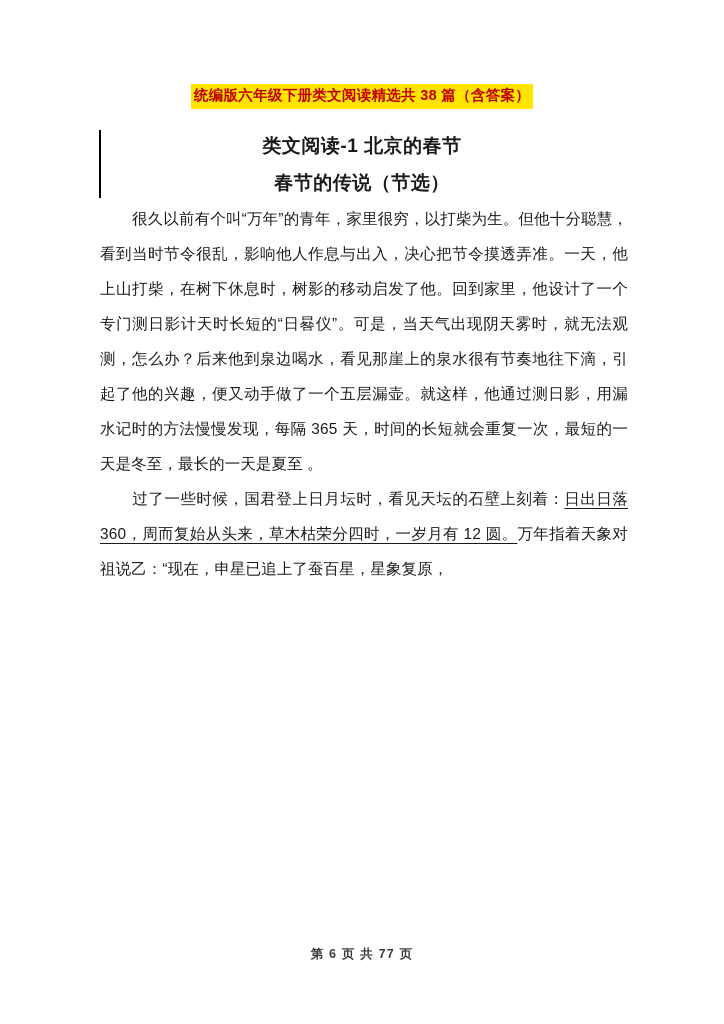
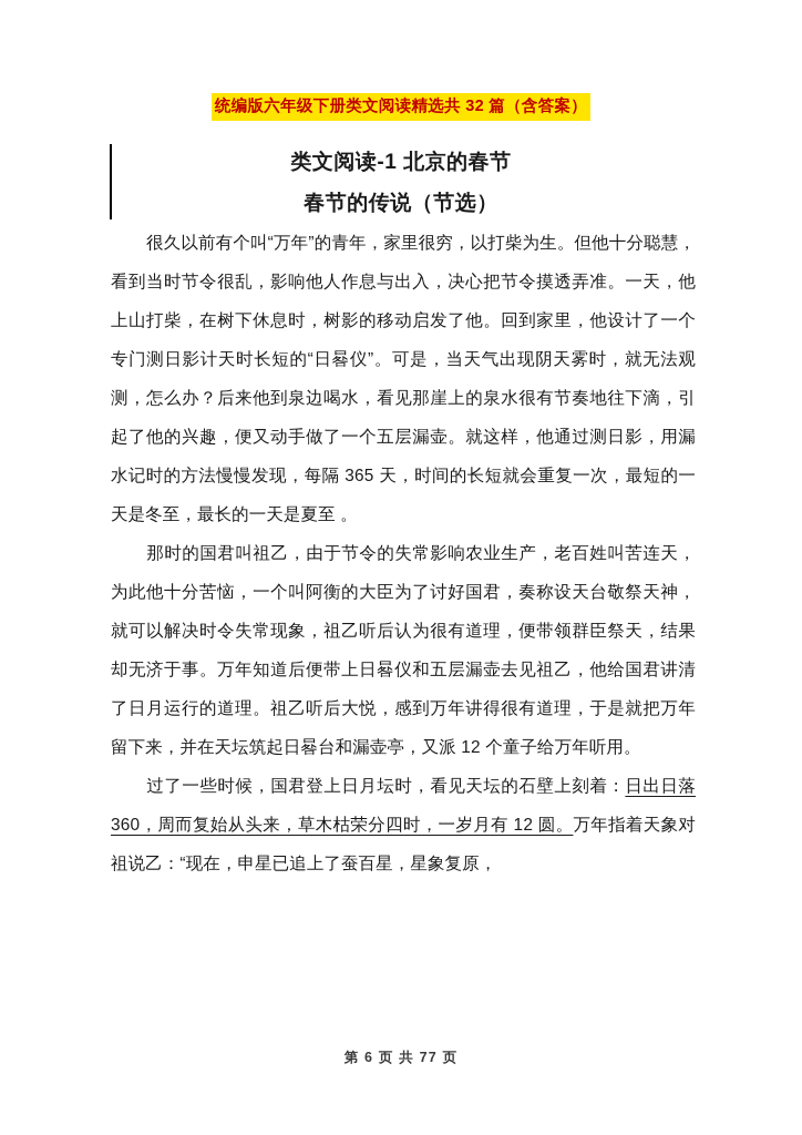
- 统编版六年级下册类文阅读精选共 38 篇（含答案）
+ 统编版六年级下册类文阅读精选共 32 篇（含答案）
  类文阅读-1 北京的春节
  春节的传说（节选）
  很久以前有个叫“万年”的青年，家里很穷，以打柴为生。但他十分聪慧，看到当时节令很乱，影响他人作息与出入，决心把节令摸透弄准。一天，他上山打柴，在树下休息时，树影的移动启发了他。回到家里，他设计了一个专门测日影计天时长短的“日晷仪”。可是，当天气出现阴天雾时，就无法观测，怎么办？后来他到泉边喝水，看见那崖上的泉水很有节奏地往下滴，引起了他的兴趣，便又动手做了一个五层漏壶。就这样，他通过测日影，用漏水记时的方法慢慢发现，每隔 365 天，时间的长短就会重复一次，最短的一天是冬至，最长的一天是夏至 。
+ 那时的国君叫祖乙，由于节令的失常影响农业生产，老百姓叫苦连天，为此他十分苦恼，一个叫阿衡的大臣为了讨好国君，奏称设天台敬祭天神，就可以解决时令失常现象，祖乙听后认为很有道理，便带领群臣祭天，结果却无济于事。万年知道后便带上日晷仪和五层漏壶去见祖乙，他给国君讲清了日月运行的道理。祖乙听后大悦，感到万年讲得很有道理，于是就把万年留下来，并在天坛筑起日晷台和漏壶亭，又派 12 个童子给万年听用。
  过了一些时候，国君登上日月坛时，看见天坛的石壁上刻着：日出日落 360，周而复始从头来，草木枯荣分四时，一岁月有 12 圆。万年指着天象对祖说乙：“现在，申星已追上了蚕百星，星象复原，
  第 6 页 共 77 页
